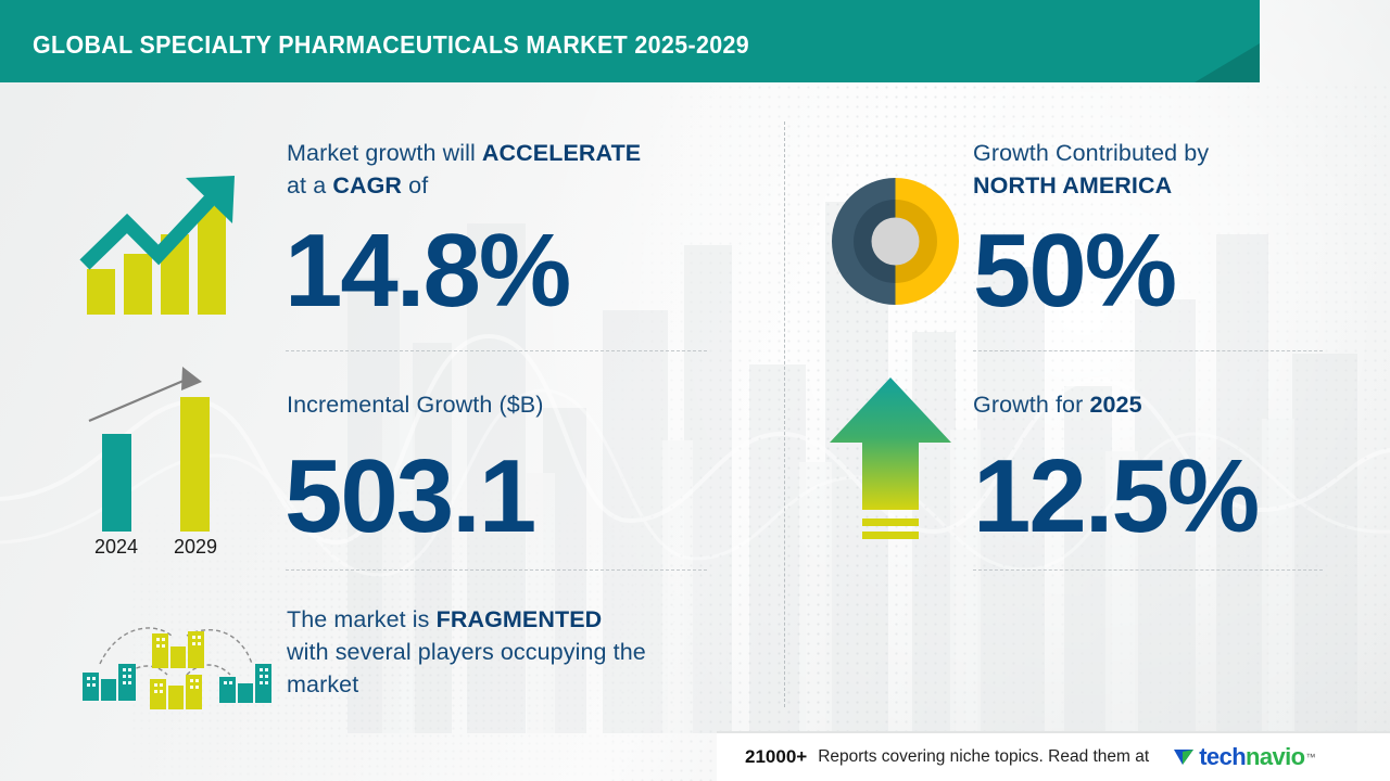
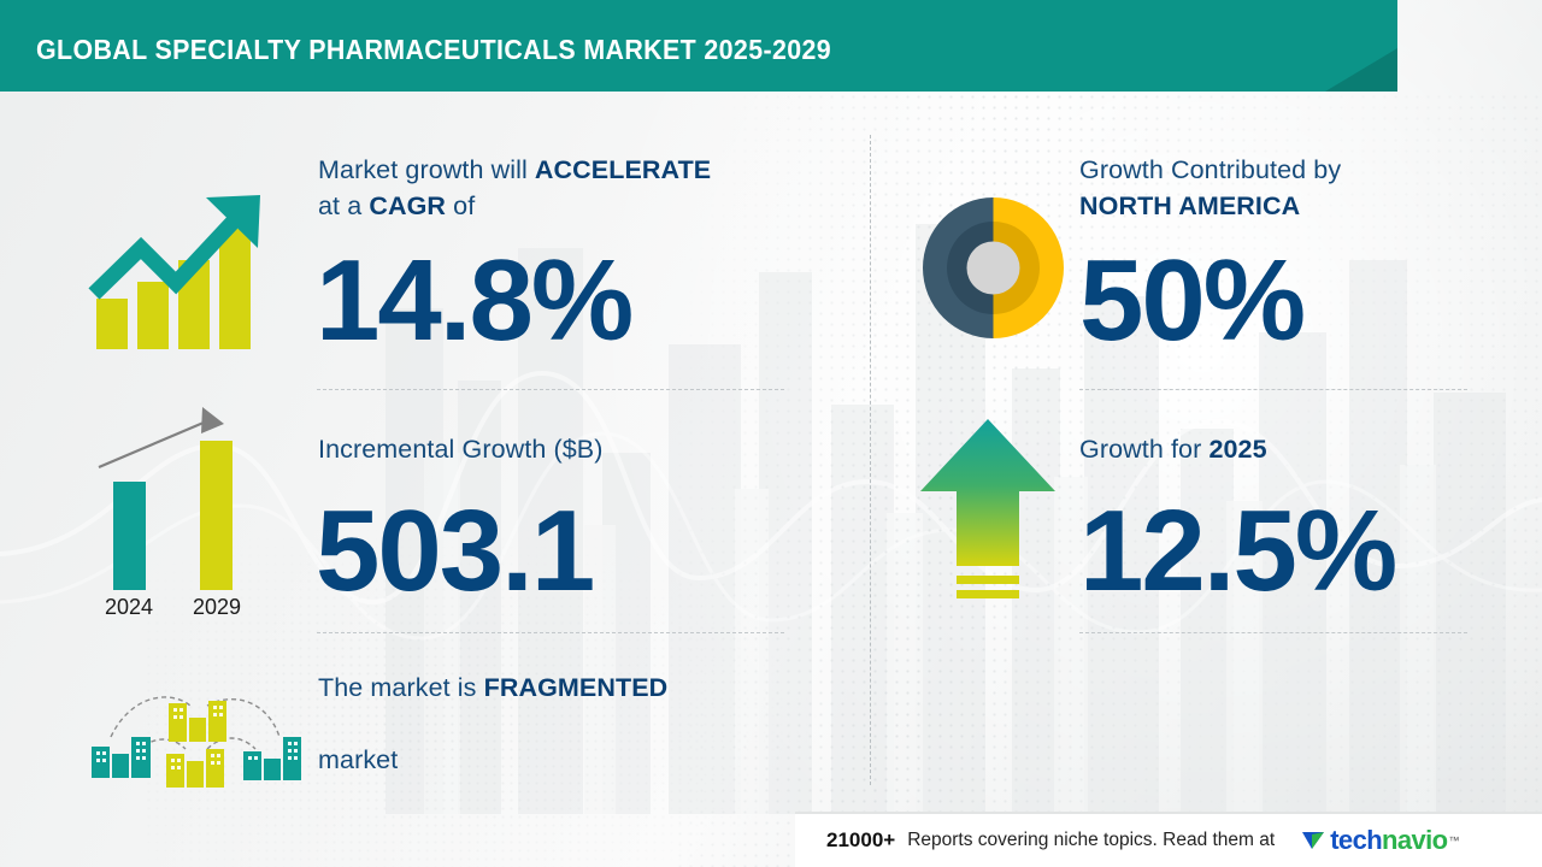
  GLOBAL SPECIALTY PHARMACEUTICALS MARKET 2025-2029
  2024
  2029
  Market growth will ACCELERATE
  at a CAGR of
  14.8%
  Incremental Growth ($B)
  503.1
  The market is FRAGMENTED
- with several players occupying the
  market
  Growth Contributed by
  NORTH AMERICA
  50%
  Growth for 2025
  12.5%
  21000+
  Reports covering niche topics. Read them at
  technavio
  ™
